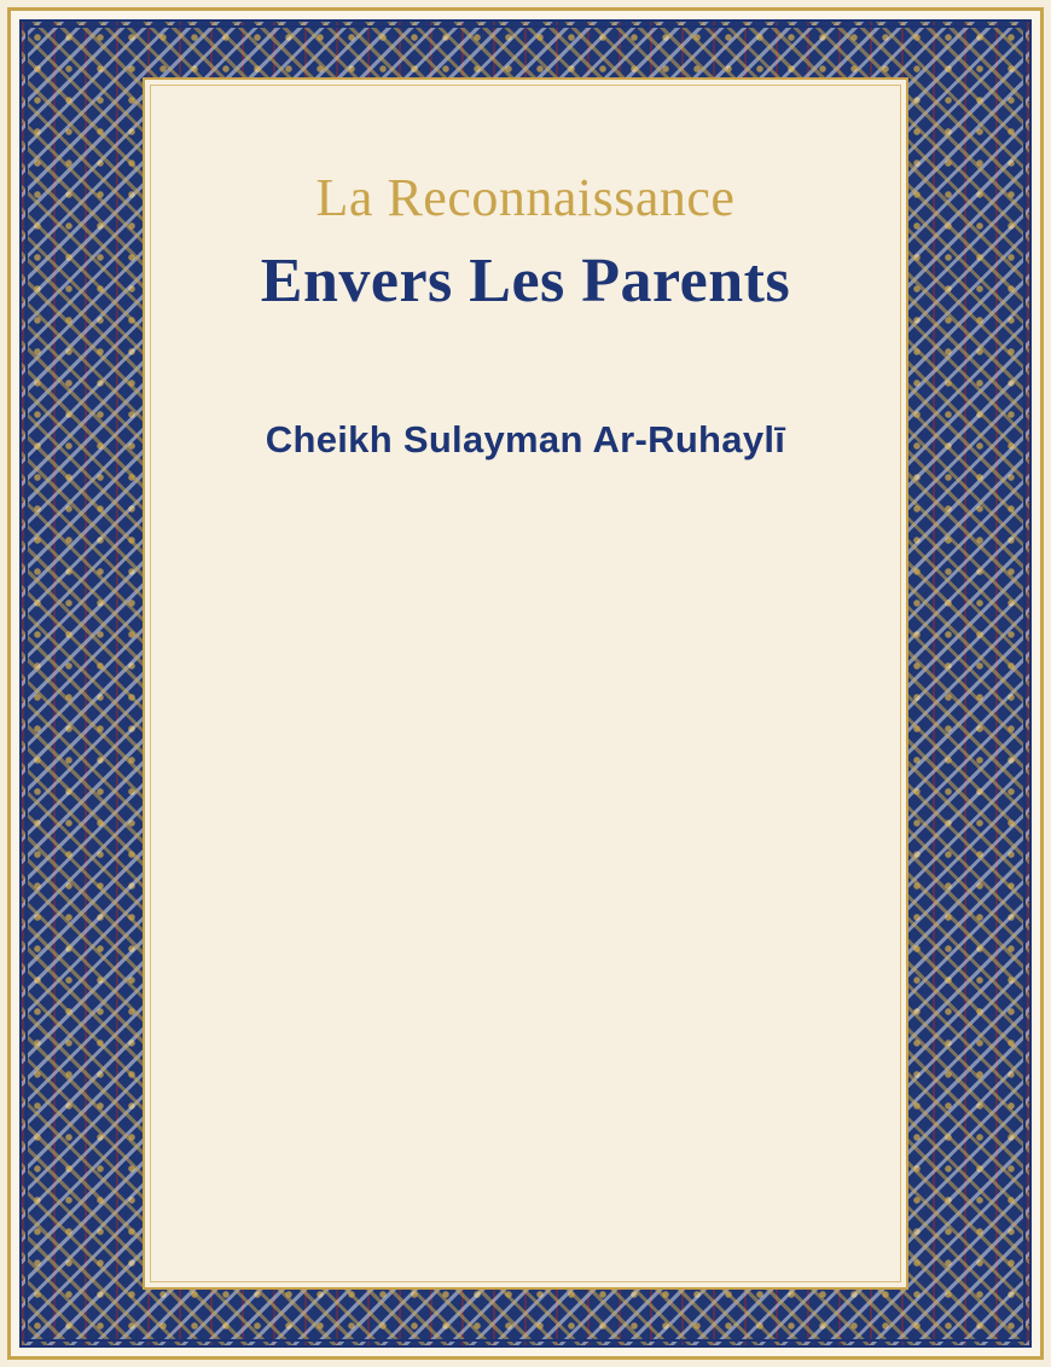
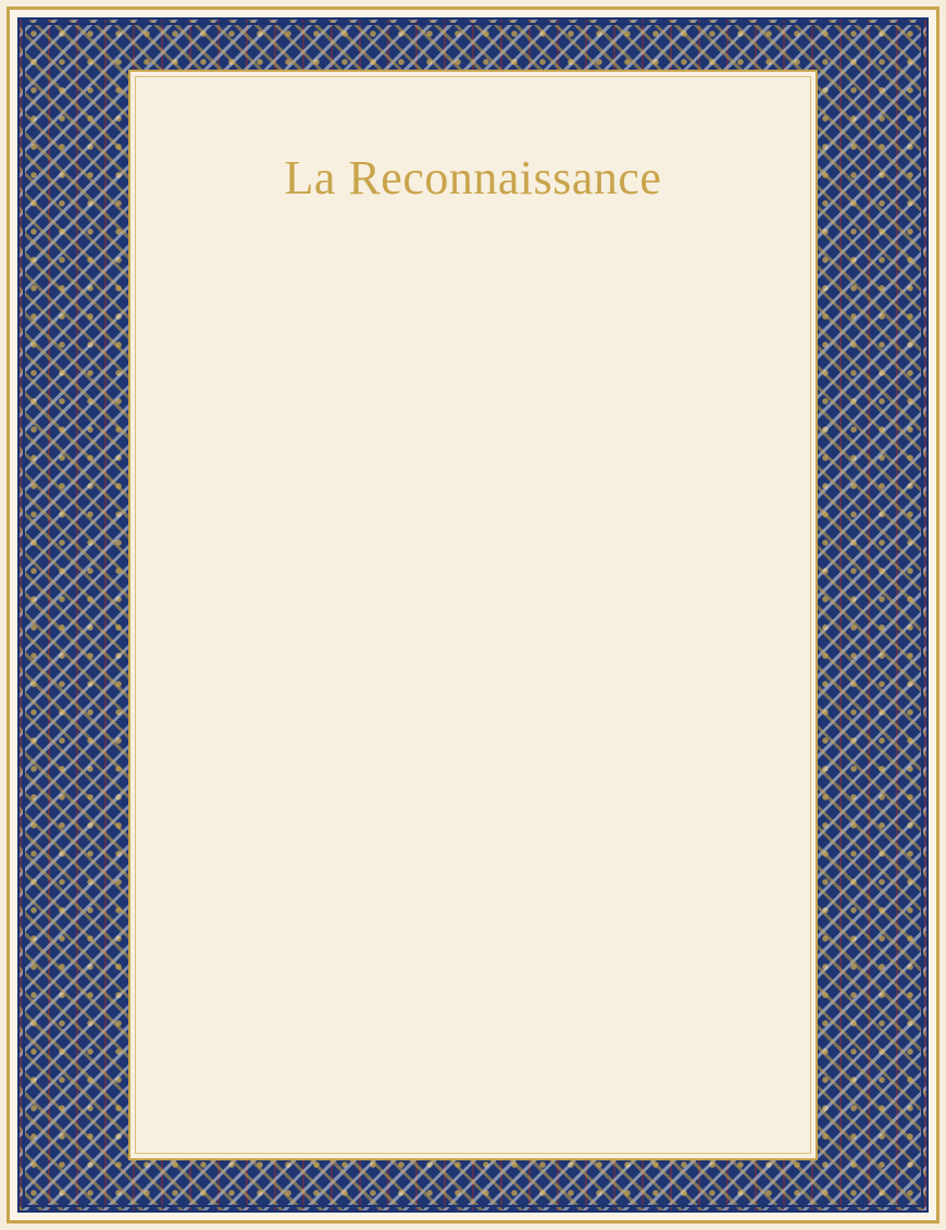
  La Reconnaissance
- Envers Les Parents
- Cheikh Sulayman Ar-Ruhaylī
